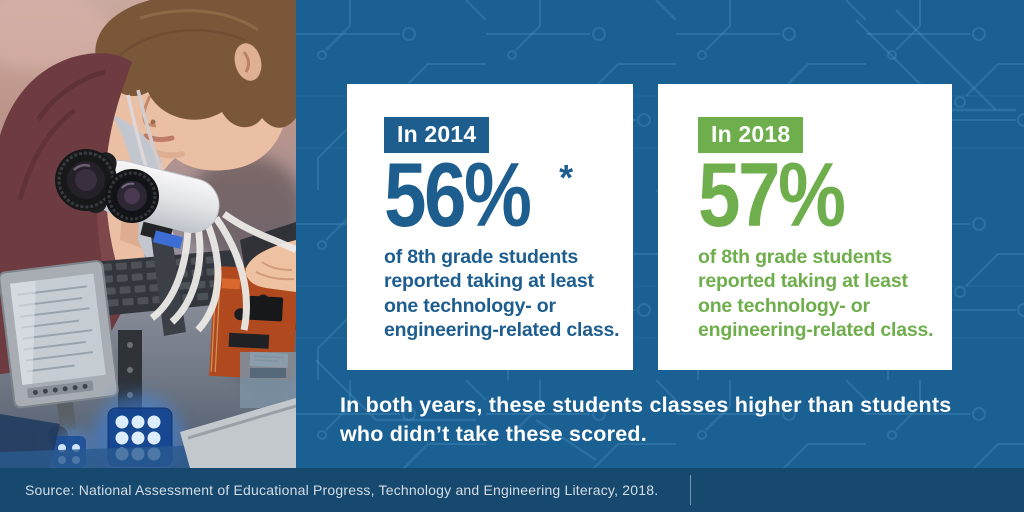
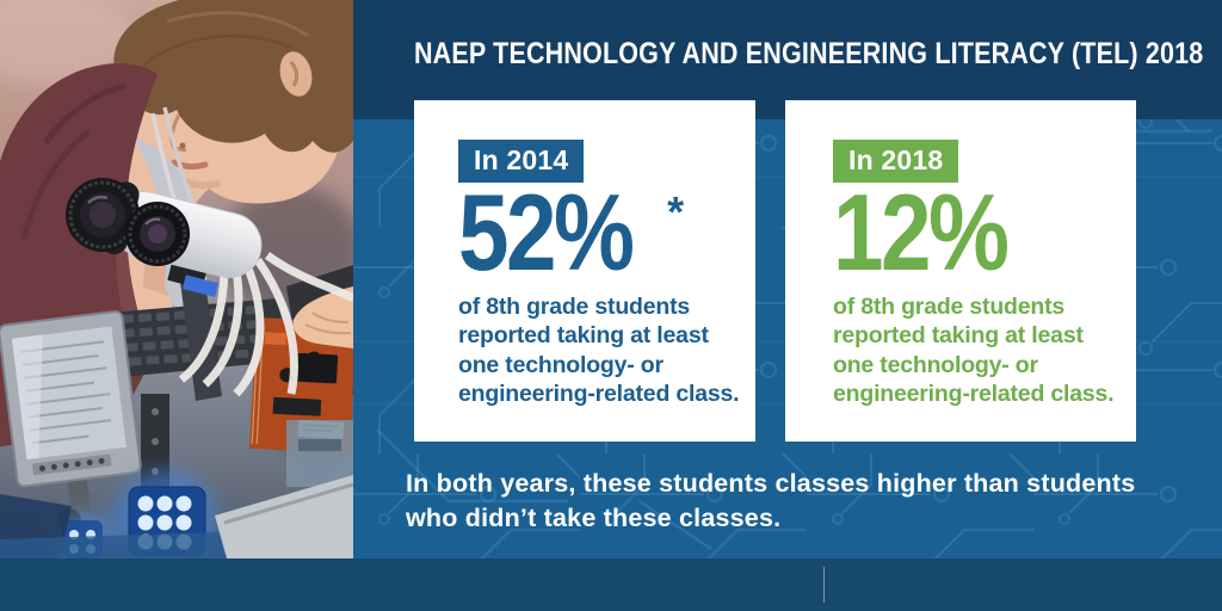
+ NAEP TECHNOLOGY AND ENGINEERING LITERACY (TEL) 2018
  In 2014
- 56% *
+ 52% *
  of 8th grade students
  reported taking at least
  one technology- or
  engineering-related class.
  In 2018
- 57%
+ 12%
  of 8th grade students
  reported taking at least
  one technology- or
  engineering-related class.
  In both years, these students classes higher than students
- who didn’t take these scored.
+ who didn’t take these classes.
- Source: National Assessment of Educational Progress, Technology and Engineering Literacy, 2018.
